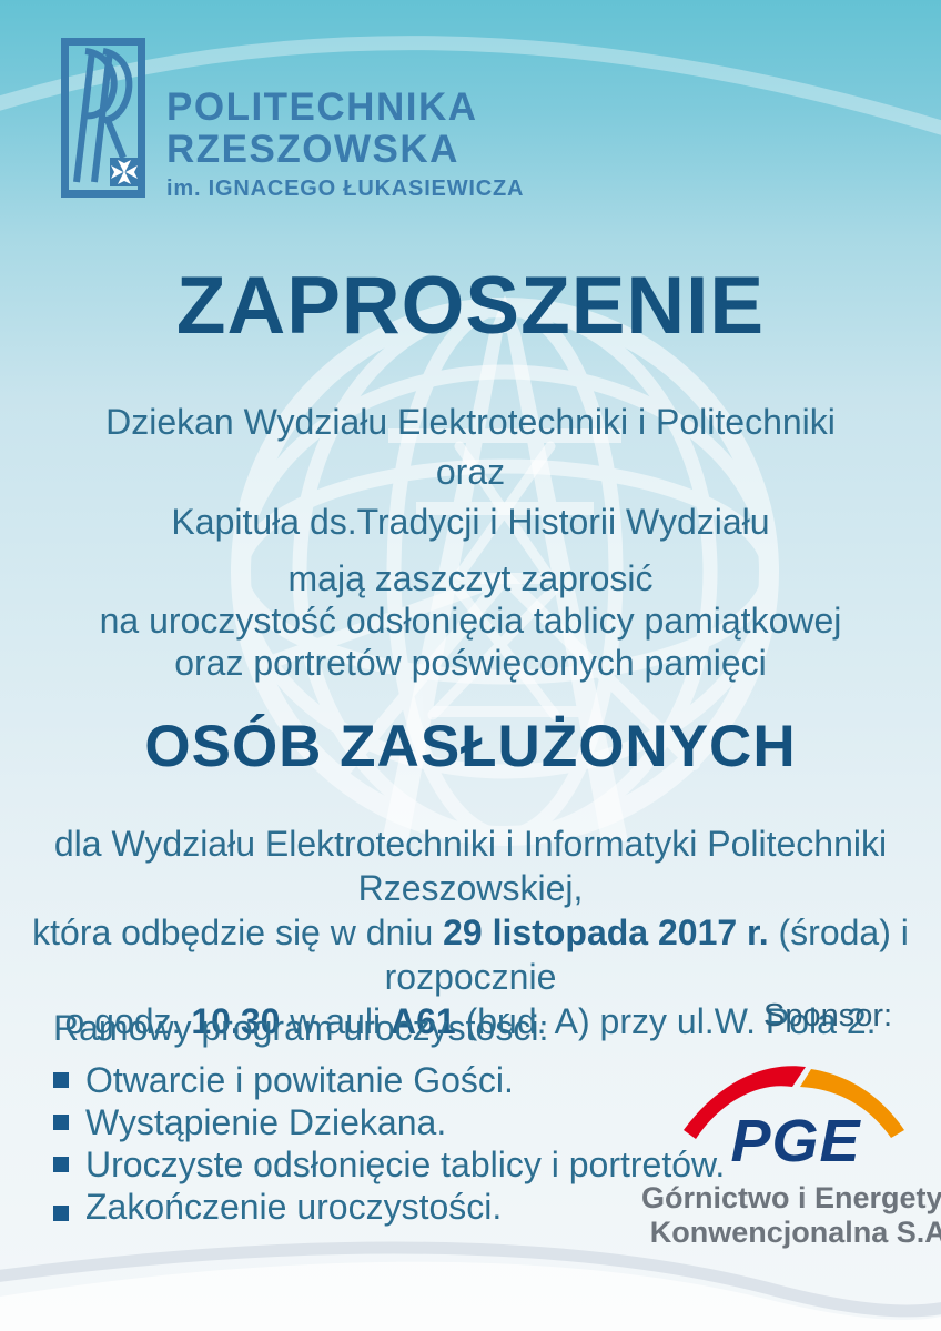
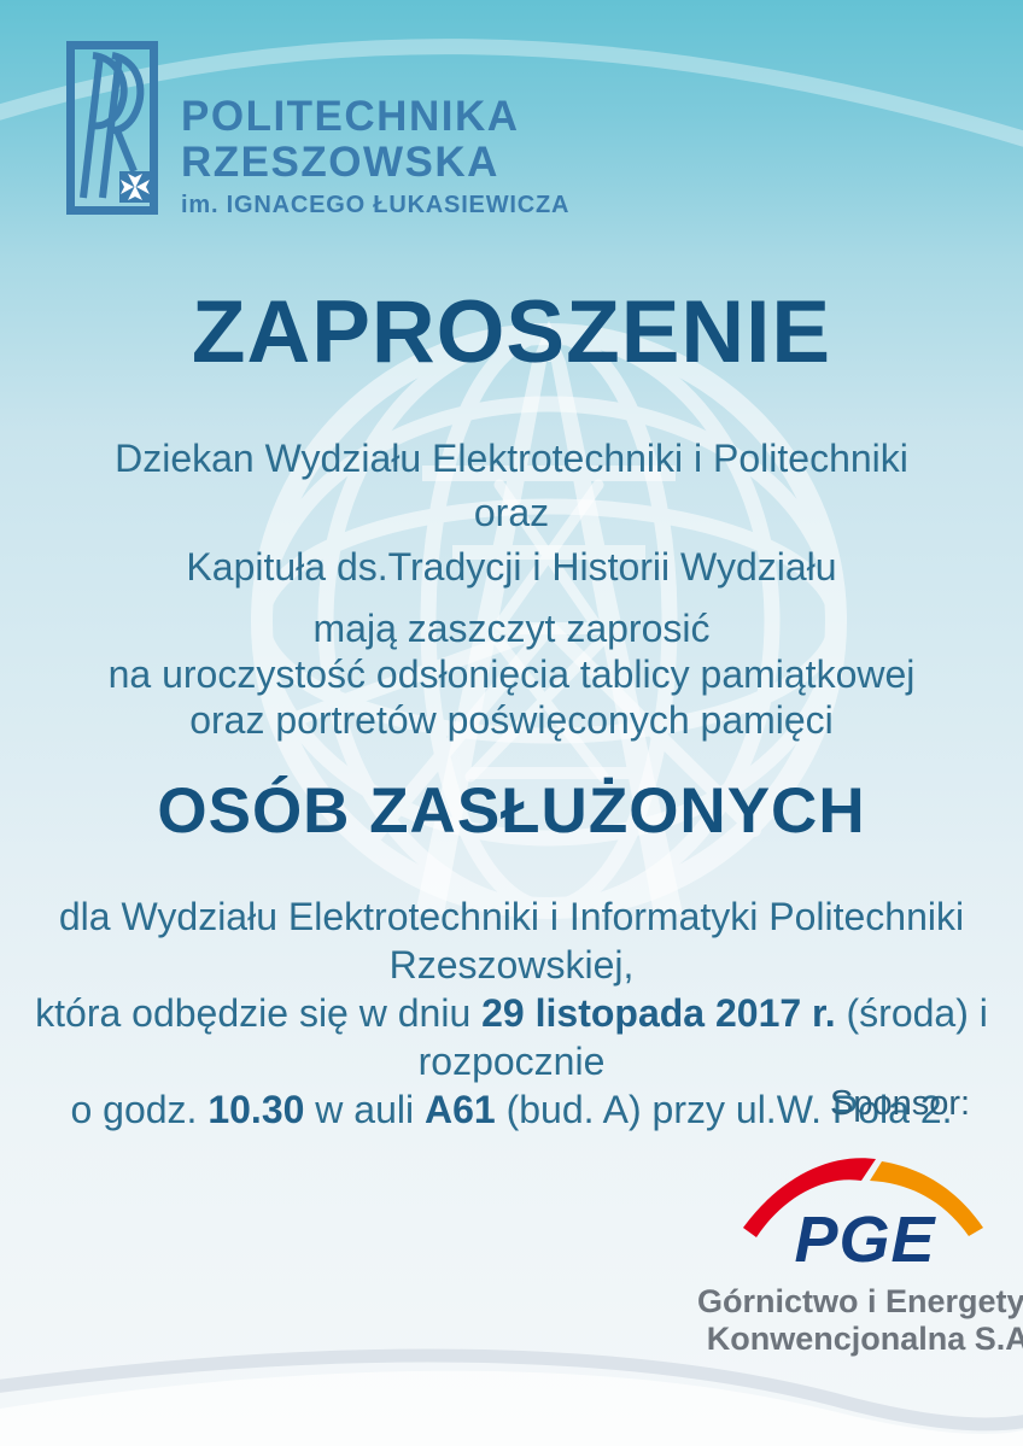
  POLITECHNIKA
  RZESZOWSKA
  im. IGNACEGO ŁUKASIEWICZA
  ZAPROSZENIE
  Dziekan Wydziału Elektrotechniki i Politechniki
  oraz
  Kapituła ds.Tradycji i Historii Wydziału
  mają zaszczyt zaprosić
  na uroczystość odsłonięcia tablicy pamiątkowej
  oraz portretów poświęconych pamięci
  OSÓB ZASŁUŻONYCH
  dla Wydziału Elektrotechniki i Informatyki Politechniki Rzeszowskiej,
  która odbędzie się w dniu 29 listopada 2017 r. (środa) i rozpocznie
  o godz. 10.30 w auli A61 (bud. A) przy ul.W. Pola 2.
- Ramowy program uroczystości:
- Otwarcie i powitanie Gości.
- Wystąpienie Dziekana.
- Uroczyste odsłonięcie tablicy i portretów.
- Zakończenie uroczystości.
  Sponsor:
  PGE
  Górnictwo i Energety
  Konwencjonalna S.A
